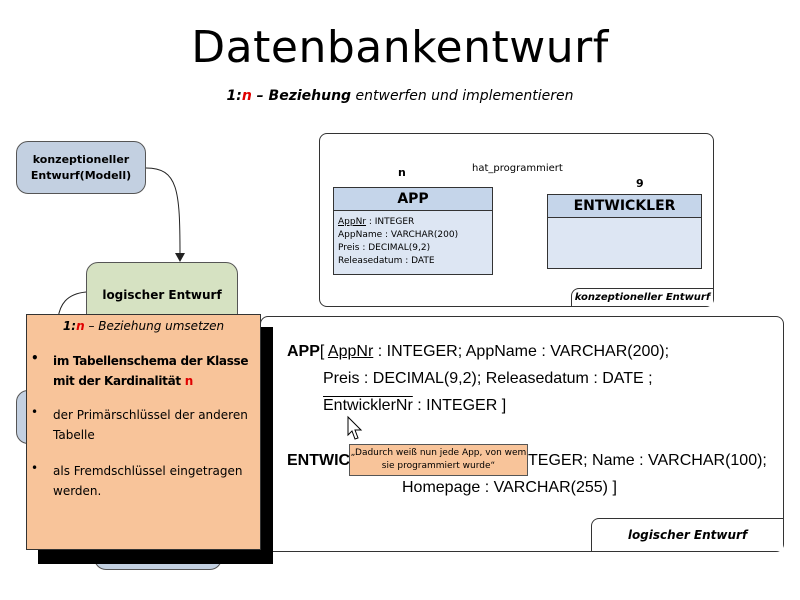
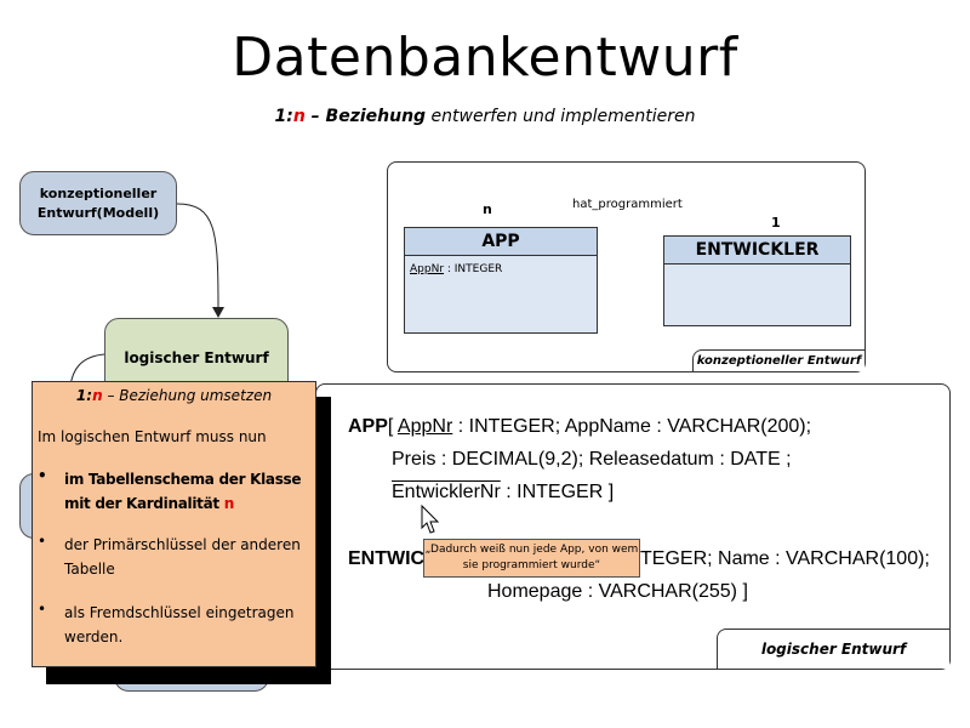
  Datenbankentwurf
  1:n – Beziehung entwerfen und implementieren
  konzeptioneller Entwurf(Modell)
  logischer Entwurf
  hat_programmiert
  n
- 9
+ 1
  APP
  AppNr : INTEGER
- AppName : VARCHAR(200)
- Preis : DECIMAL(9,2)
- Releasedatum : DATE
  ENTWICKLER
  konzeptioneller Entwurf
  APP[ AppNr : INTEGER; AppName : VARCHAR(200);
  Preis : DECIMAL(9,2); Releasedatum : DATE ;
  EntwicklerNr : INTEGER ]
  ENTWIC
  TEGER; Name : VARCHAR(100);
  Homepage : VARCHAR(255) ]
  logischer Entwurf
  1:n – Beziehung umsetzen
+ Im logischen Entwurf muss nun
  •
  im Tabellenschema der Klasse mit der Kardinalität n
  •
  der Primärschlüssel der anderen Tabelle
  •
  als Fremdschlüssel eingetragen werden.
  „Dadurch weiß nun jede App, von wem sie programmiert wurde“
